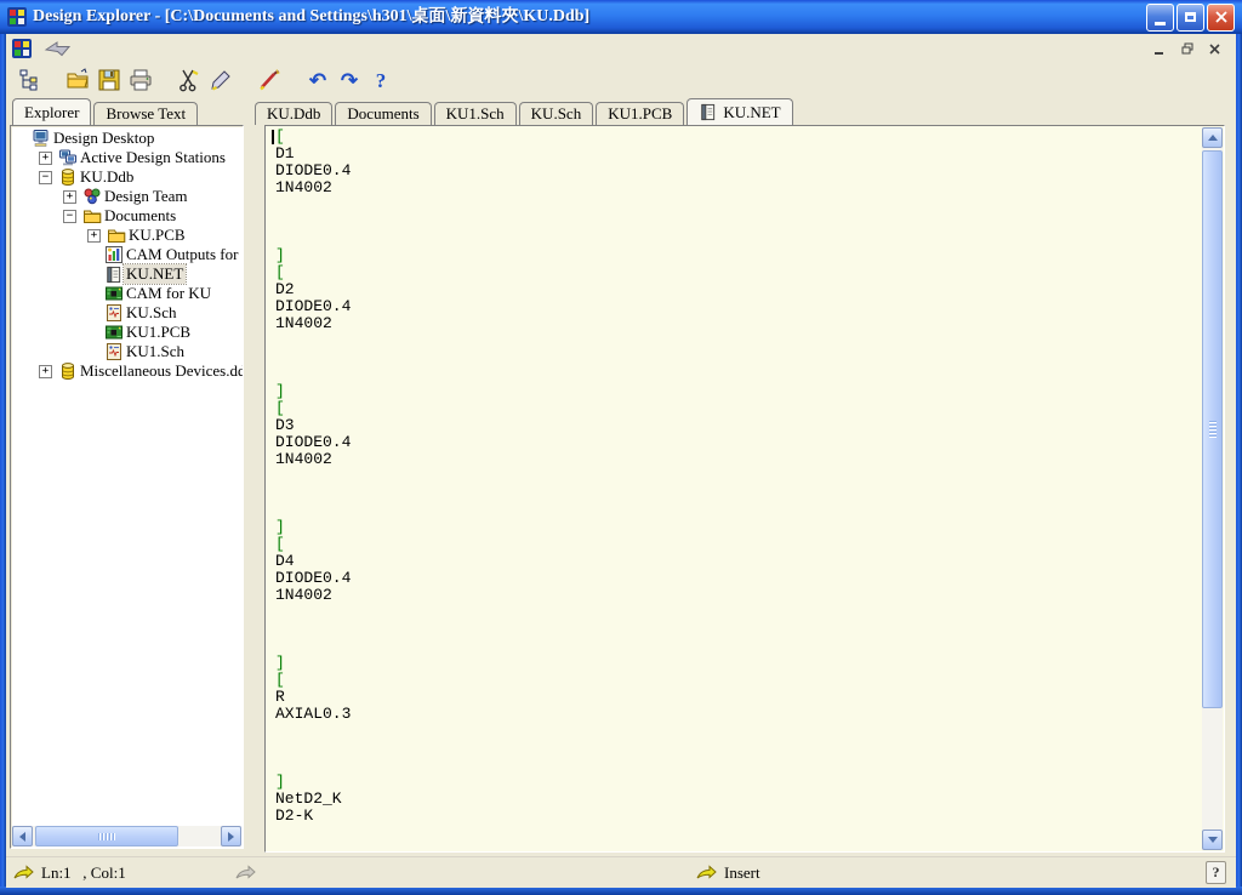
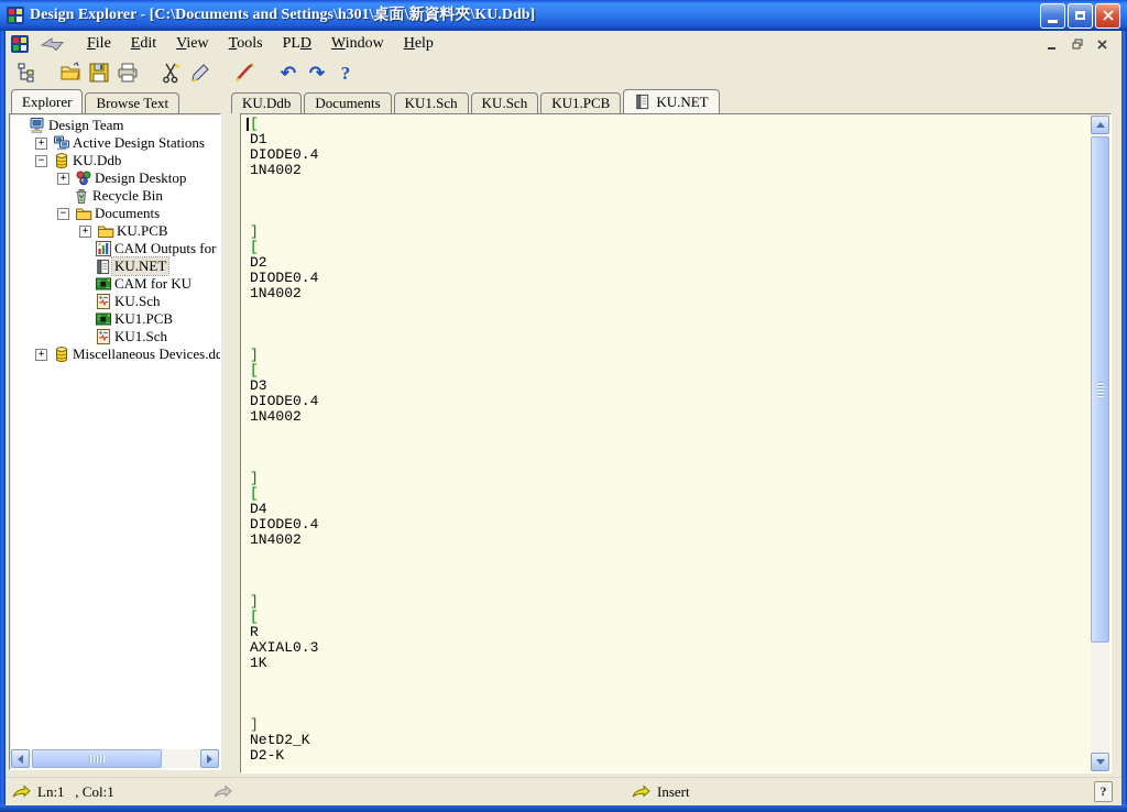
  Design Explorer - [C:\Documents and Settings\h301\桌面\新資料夾\KU.Ddb]
+ File
+ Edit
+ View
+ Tools
+ PLD
+ Window
+ Help
  ↶
  ↷
  ?
  Explorer
  Browse Text
  KU.Ddb
  Documents
  KU1.Sch
  KU.Sch
  KU1.PCB
  KU.NET
- Design Desktop
+ Design Team
  +
  Active Design Stations
  −
  KU.Ddb
  +
- Design Team
+ Design Desktop
+ Recycle Bin
  −
  Documents
  +
  KU.PCB
  CAM Outputs for
  KU.NET
  CAM for KU
  KU.Sch
  KU1.PCB
  KU1.Sch
  +
  Miscellaneous Devices.dd
  [
  D1
  DIODE0.4
  1N4002
  ]
  [
  D2
  DIODE0.4
  1N4002
  ]
  [
  D3
  DIODE0.4
  1N4002
  ]
  [
  D4
  DIODE0.4
  1N4002
  ]
  [
  R
  AXIAL0.3
+ 1K
  ]
  NetD2_K
  D2-K
  Ln:1 , Col:1
  Insert
  ?
